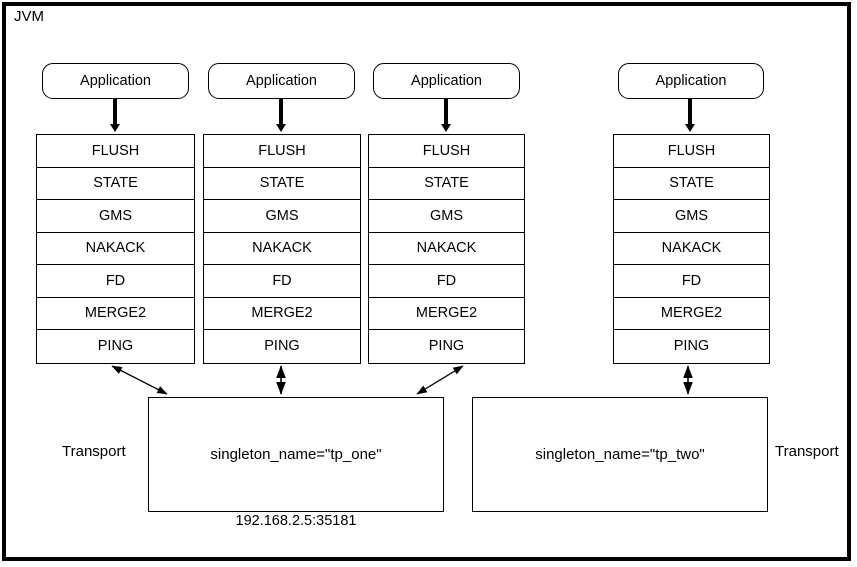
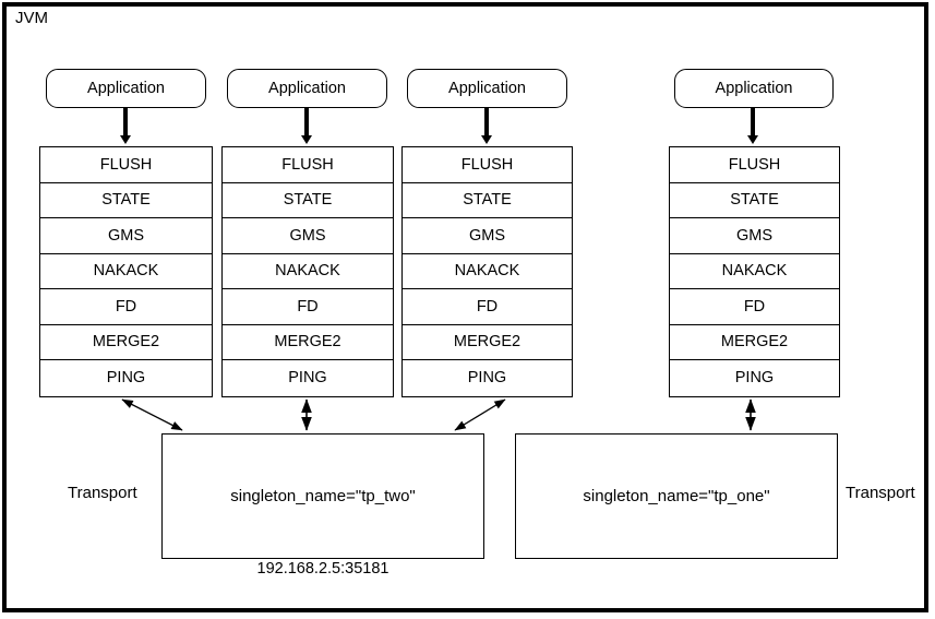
  JVM
  Application
  Application
  Application
  Application
  FLUSH
  STATE
  GMS
  NAKACK
  FD
  MERGE2
  PING
  FLUSH
  STATE
  GMS
  NAKACK
  FD
  MERGE2
  PING
  FLUSH
  STATE
  GMS
  NAKACK
  FD
  MERGE2
  PING
  FLUSH
  STATE
  GMS
  NAKACK
  FD
  MERGE2
  PING
  Transport
- singleton_name="tp_one"
+ singleton_name="tp_two"
  192.168.2.5:35181
- singleton_name="tp_two"
+ singleton_name="tp_one"
  Transport
